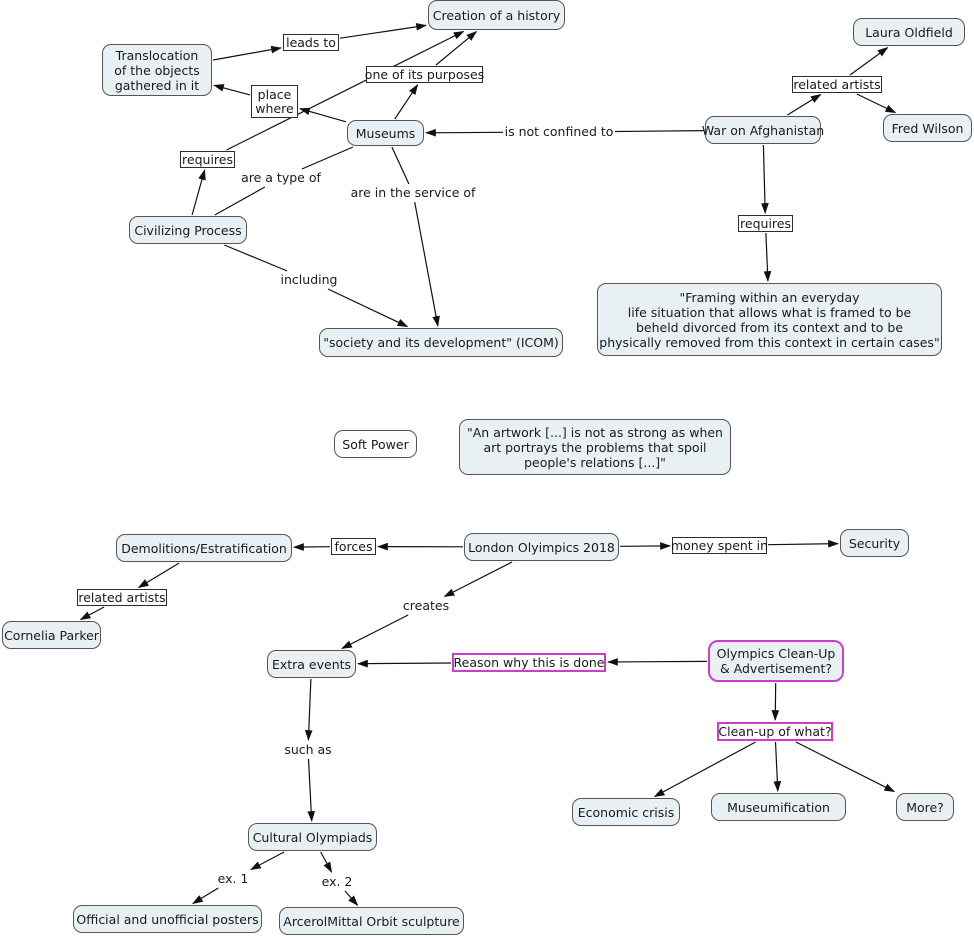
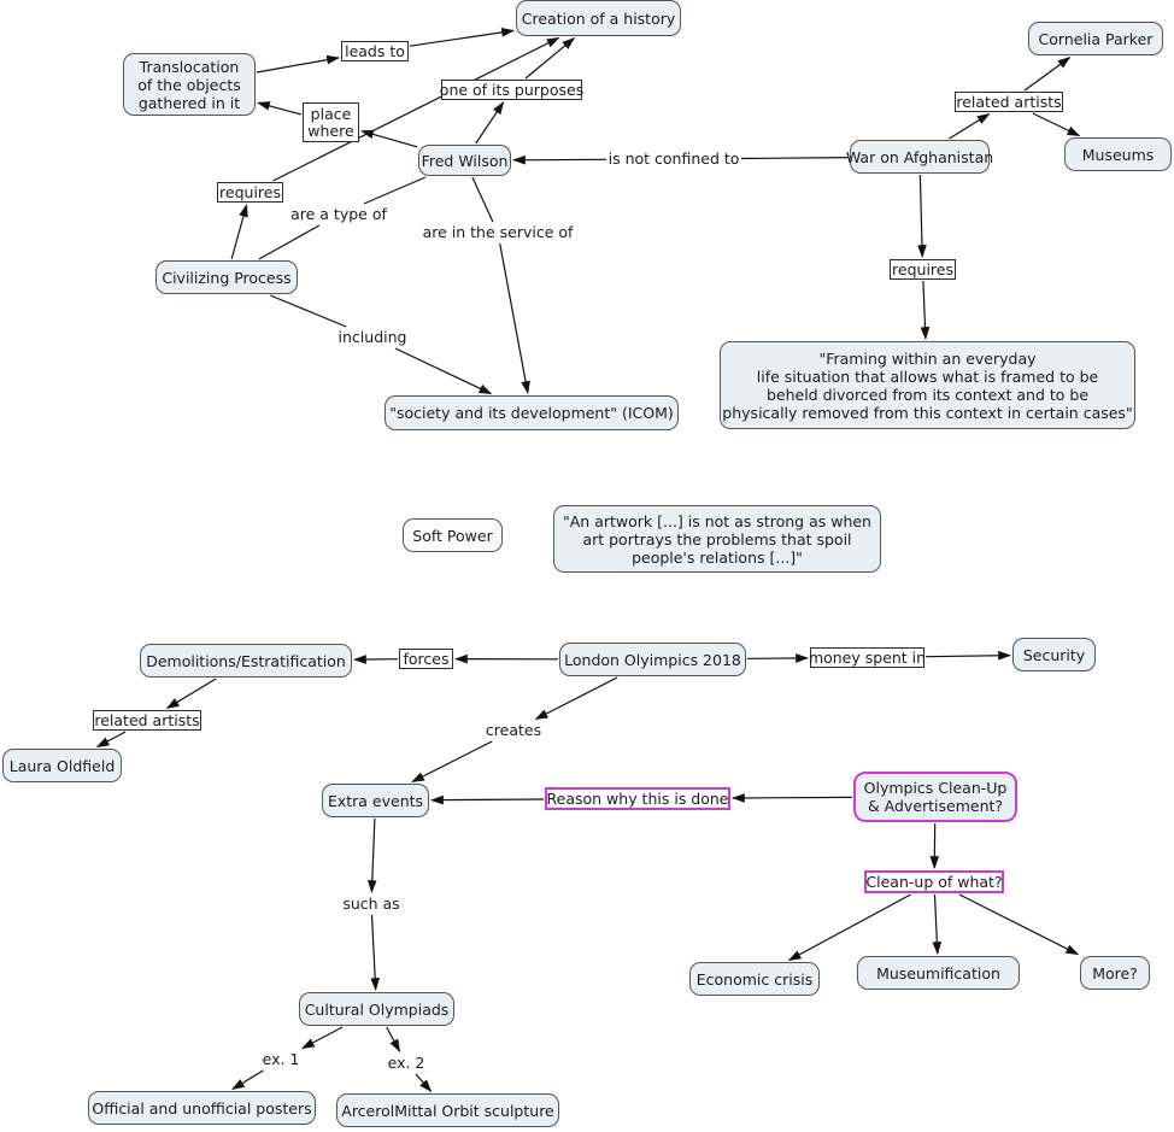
  Creation of a history
  Translocation
  of the objects
  gathered in it
- Museums
+ Fred Wilson
  Civilizing Process
  "society and its development" (ICOM)
  War on Afghanistan
- Laura Oldfield
+ Cornelia Parker
- Fred Wilson
+ Museums
  "Framing within an everyday
  life situation that allows what is framed to be
  beheld divorced from its context and to be
  physically removed from this context in certain cases"
  Soft Power
  "An artwork [...] is not as strong as when
  art portrays the problems that spoil
  people's relations [...]"
  Demolitions/Estratification
  London Olyimpics 2018
  Security
- Cornelia Parker
+ Laura Oldfield
  Extra events
  Olympics Clean-Up
  & Advertisement?
  Economic crisis
  Museumification
  More?
  Cultural Olympiads
  Official and unofficial posters
  ArcerolMittal Orbit sculpture
  leads to
  one of its purposes
  place
  where
  requires
  are a type of
  are in the service of
  including
  is not confined to
  related artists
  requires
  forces
  money spent in
  related artists
  creates
  Reason why this is done
  Clean-up of what?
  such as
  ex. 1
  ex. 2
